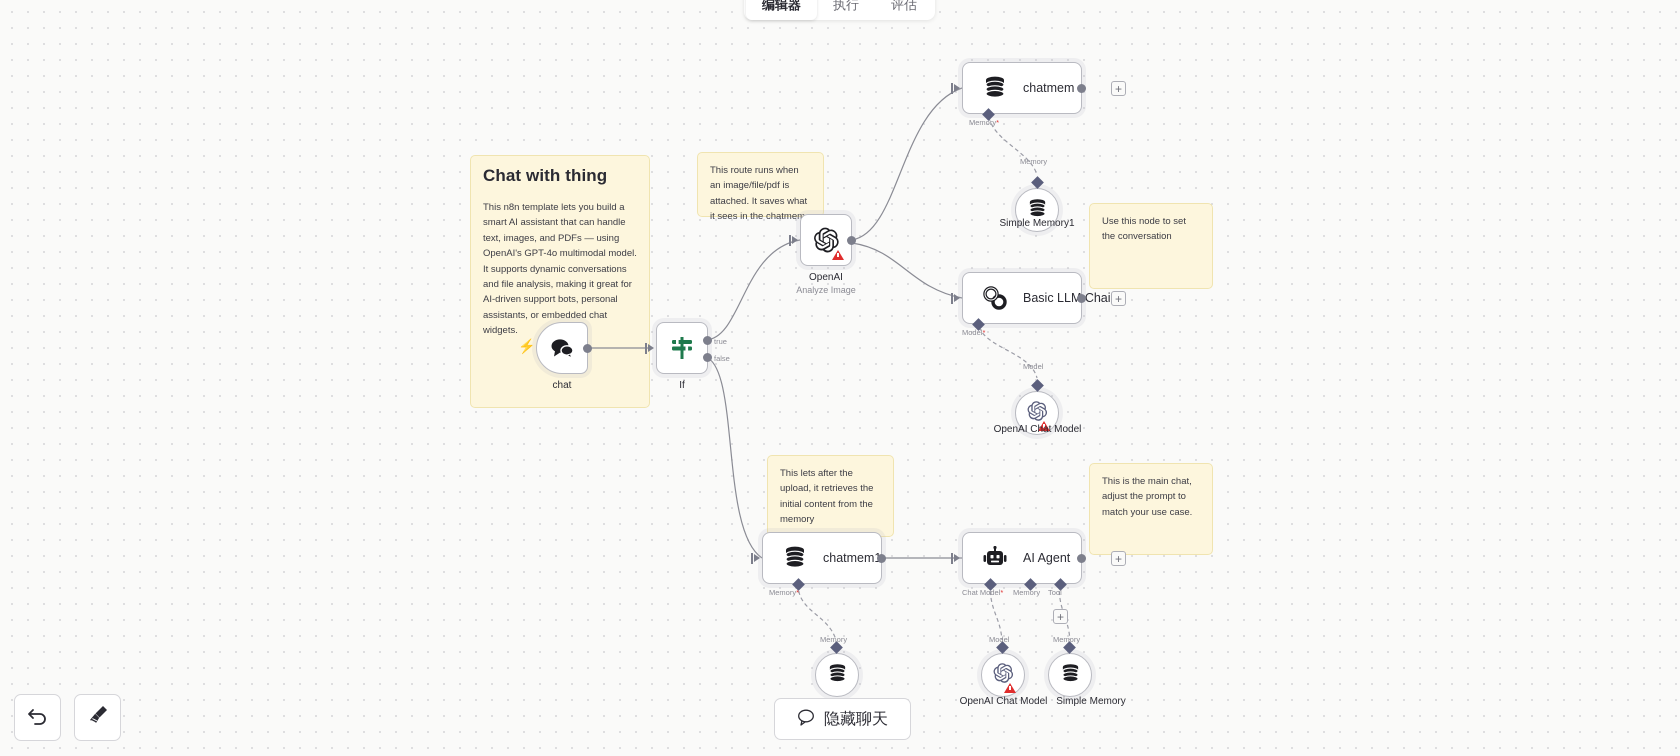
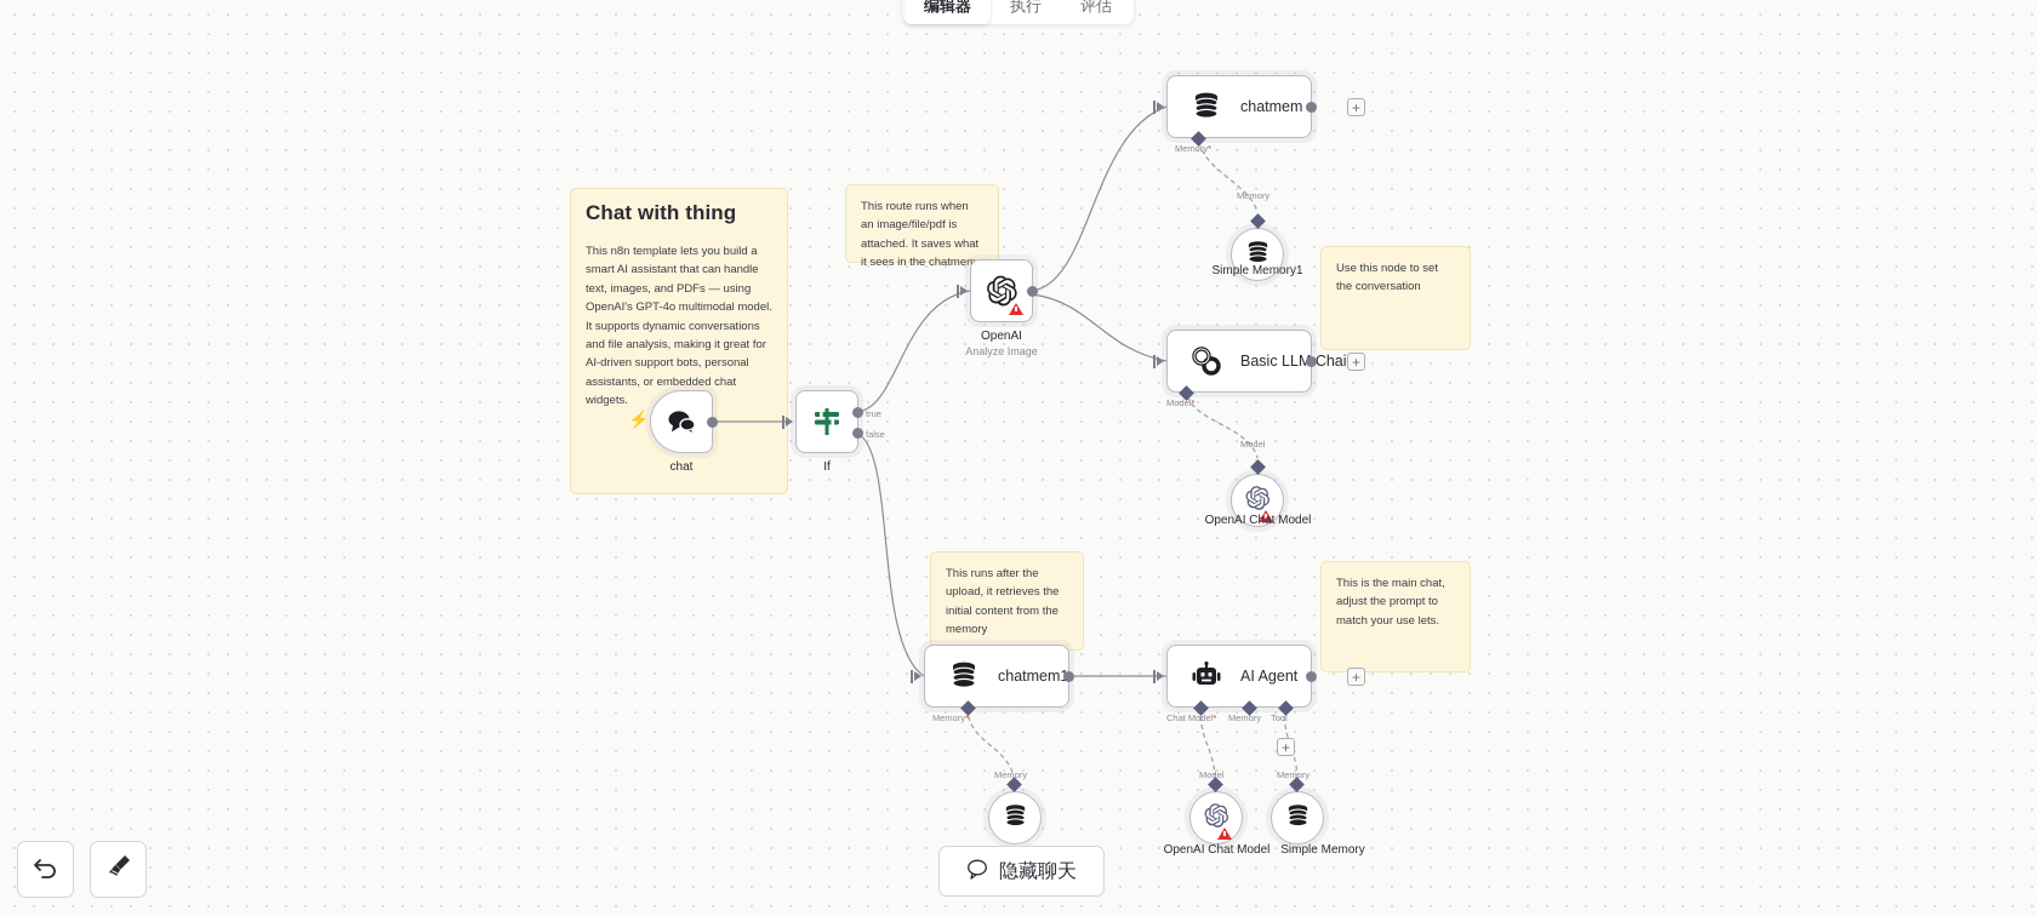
  编辑器
  执行
  评估
  Chat with thing
  This n8n template lets you build a smart AI assistant that can handle text, images, and PDFs — using OpenAI's GPT-4o multimodal model. It supports dynamic conversations and file analysis, making it great for AI-driven support bots, personal assistants, or embedded chat widgets.
  This route runs when an image/file/pdf is attached. It saves what it sees in the chatme
  Use this node to set the conversation
- This lets after the upload, it retrieves the initial content from the memory
+ This runs after the upload, it retrieves the initial content from the memory
- This is the main chat, adjust the prompt to match your use case.
+ This is the main chat, adjust the prompt to match your use lets.
  ⚡
  chat
  true
  false
  If
  OpenAI
  Analyze Image
  chatmem
  +
  Memory*
  Memory
  Simple Memory1
  Basic LL Chai
  +
  Model*
  Model
  OpenAI Chat Model
  chatmem
  Memory*
  Memory
  AI Agent
  +
  Chat Model*
  Memory
  Tool
  +
  Model
  OpenAI Chat Model
  Memory
  Simple Memory
  隐藏聊天
